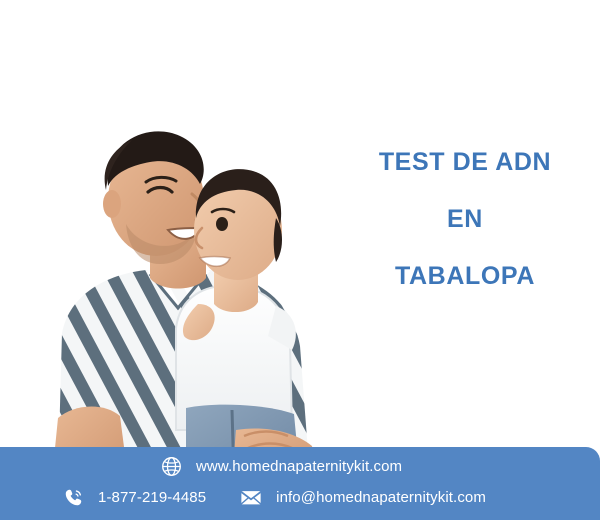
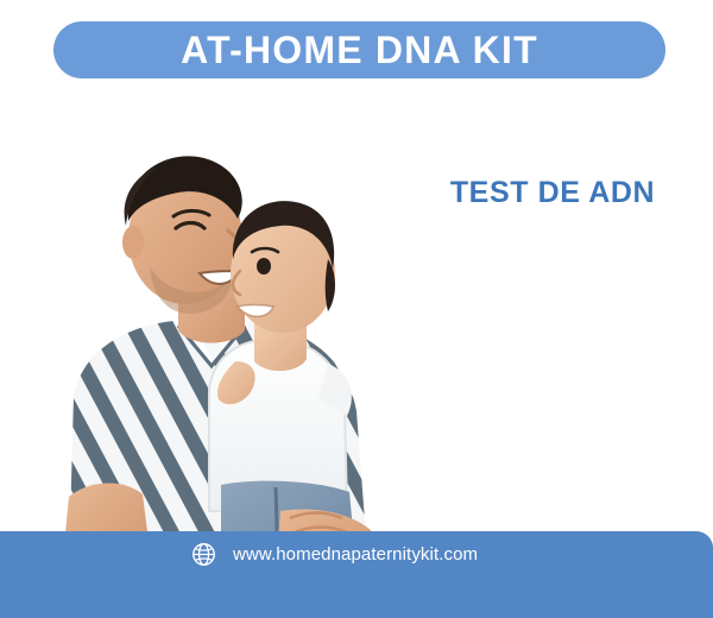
+ AT-HOME DNA KIT
  TEST DE ADN
- EN
- TABALOPA
  www.homednapaternitykit.com
- 1-877-219-4485
- info@homednapaternitykit.com
